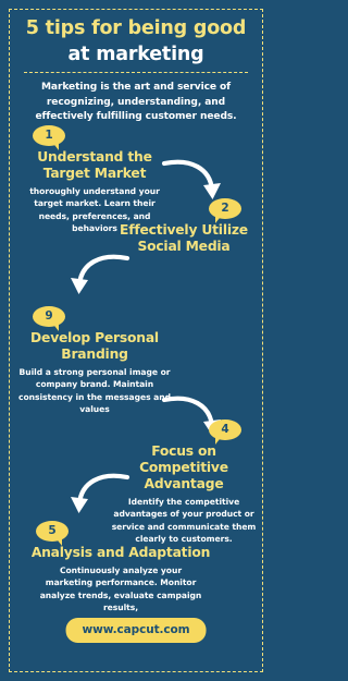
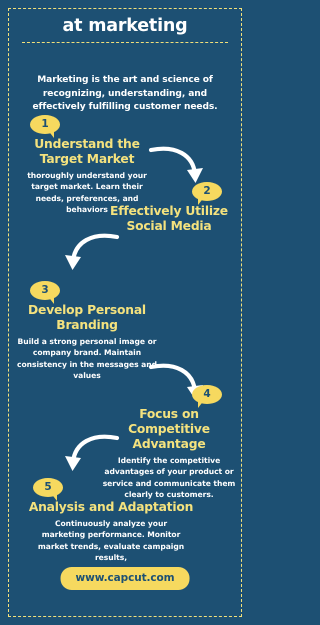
- 5 tips for being good
  at marketing
- Marketing is the art and service of recognizing, understanding, and effectively fulfilling customer needs.
+ Marketing is the art and science of recognizing, understanding, and effectively fulfilling customer needs.
  1
  Understand the Target Market
  thoroughly understand your target market. Learn their needs, preferences, and behaviors
  2
  Effectively Utilize Social Media
- 9
+ 3
  Develop Personal Branding
  Build a strong personal image or company brand. Maintain consistency in the messages an values
  4
  Focus on Competitive Advantage
  Identify the competitive advantages of your product or service and communicate them clearly to customers.
  5
  Analysis and Adaptation
- Continuously analyze your marketing performance. Monitor analyze trends, evaluate campaign results,
+ Continuously analyze your marketing performance. Monitor market trends, evaluate campaign results,
  www.capcut.com
